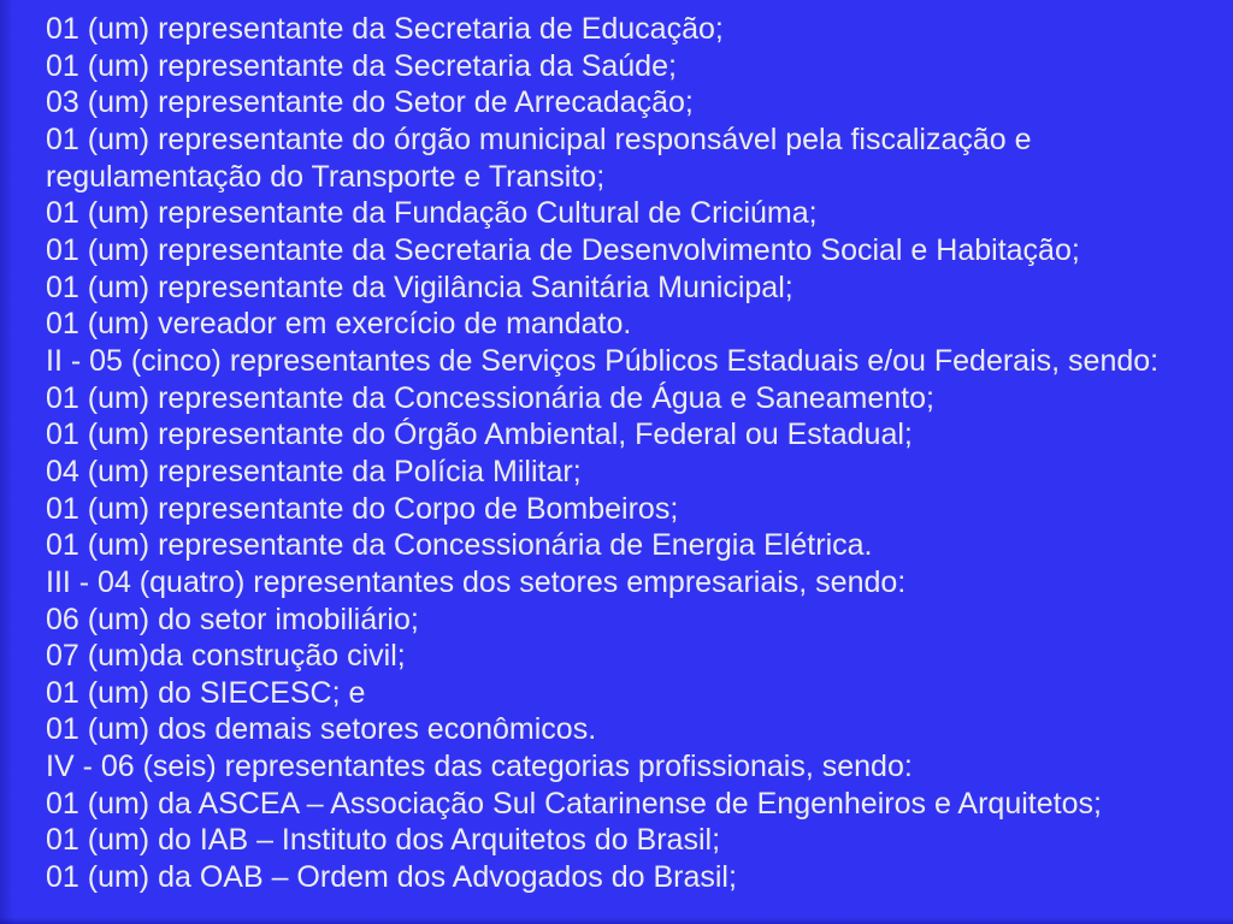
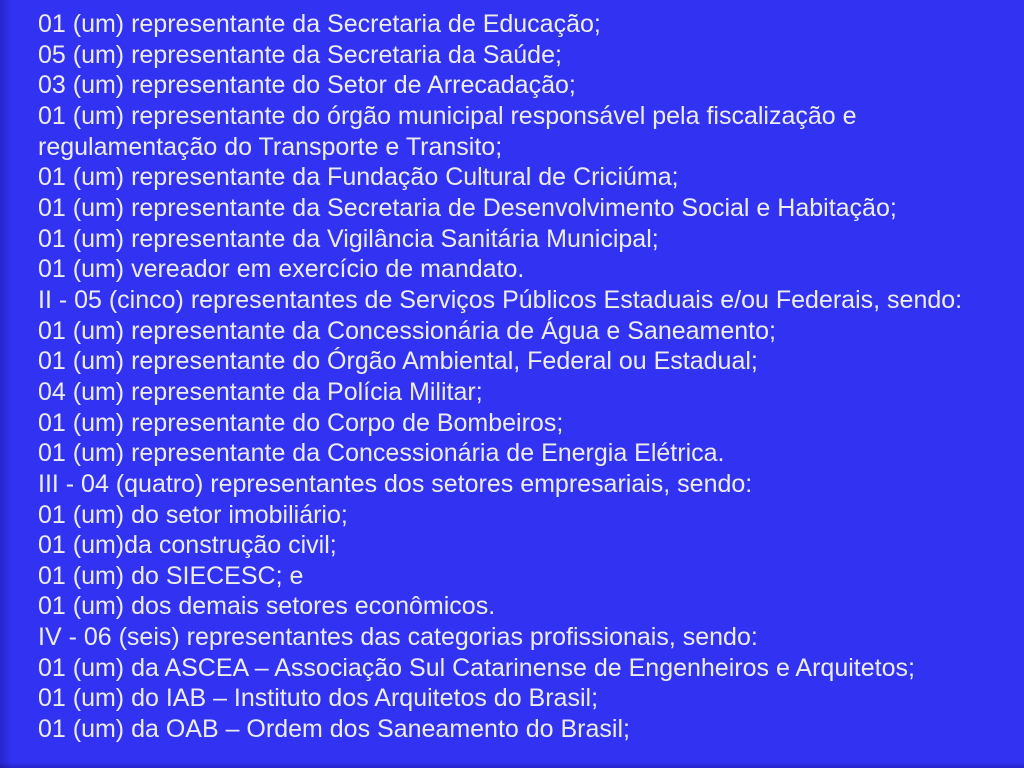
  01 (um) representante da Secretaria de Educação;
- 01 (um) representante da Secretaria da Saúde;
+ 05 (um) representante da Secretaria da Saúde;
  03 (um) representante do Setor de Arrecadação;
  01 (um) representante do órgão municipal responsável pela fiscalização e
  regulamentação do Transporte e Transito;
  01 (um) representante da Fundação Cultural de Criciúma;
  01 (um) representante da Secretaria de Desenvolvimento Social e Habitação;
  01 (um) representante da Vigilância Sanitária Municipal;
  01 (um) vereador em exercício de mandato.
  II - 05 (cinco) representantes de Serviços Públicos Estaduais e/ou Federais, sendo:
  01 (um) representante da Concessionária de Água e Saneamento;
  01 (um) representante do Órgão Ambiental, Federal ou Estadual;
  04 (um) representante da Polícia Militar;
  01 (um) representante do Corpo de Bombeiros;
  01 (um) representante da Concessionária de Energia Elétrica.
  III - 04 (quatro) representantes dos setores empresariais, sendo:
- 06 (um) do setor imobiliário;
+ 01 (um) do setor imobiliário;
- 07 (um)da construção civil;
+ 01 (um)da construção civil;
  01 (um) do SIECESC; e
  01 (um) dos demais setores econômicos.
  IV - 06 (seis) representantes das categorias profissionais, sendo:
  01 (um) da ASCEA – Associação Sul Catarinense de Engenheiros e Arquitetos;
  01 (um) do IAB – Instituto dos Arquitetos do Brasil;
- 01 (um) da OAB – Ordem dos Advogados do Brasil;
+ 01 (um) da OAB – Ordem dos Saneamento do Brasil;
